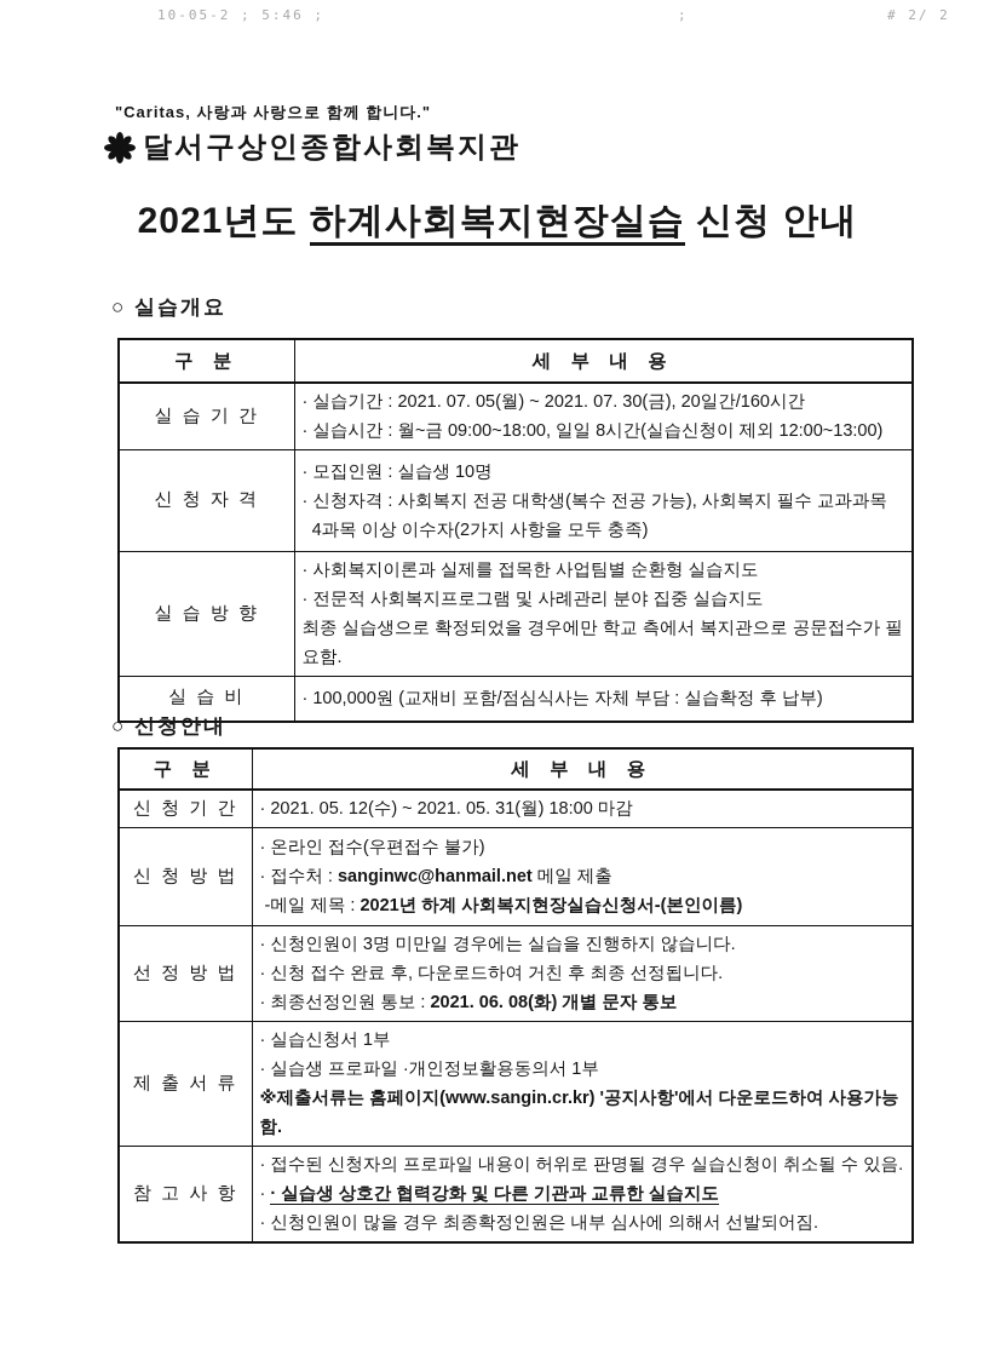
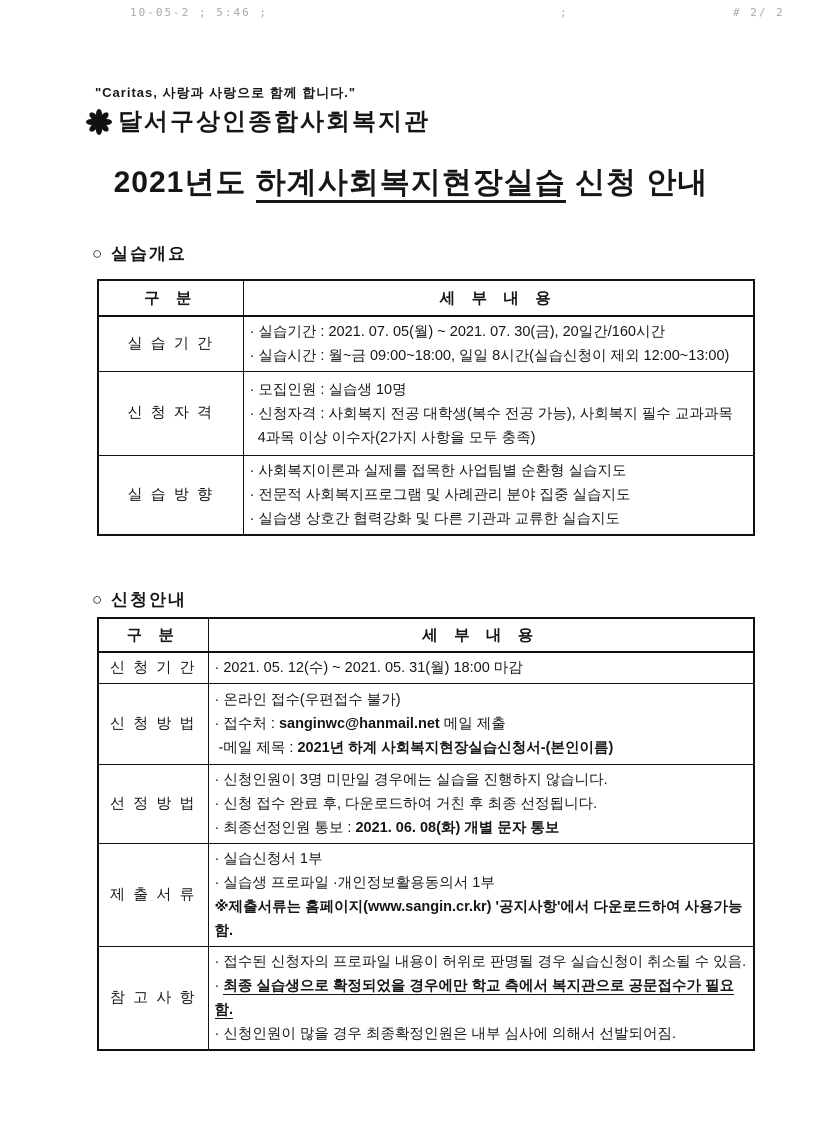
  10-05-2 ; 5:46 ;
  ;
  # 2/ 2
  "Caritas, 사랑과 사랑으로 함께 합니다."
  달서구상인종합사회복지관
  2021년도 하계사회복지현장실습 신청 안내
  ○ 실습개요
  구 분	세 부 내 용
  실 습 기 간	· 실습기간 : 2021. 07. 05(월) ~ 2021. 07. 30(금), 20일간/160시간· 실습시간 : 월~금 09:00~18:00, 일일 8시간(실습신청이 제외 12:00~13:00)
  신 청 자 격	· 모집인원 : 실습생 10명· 신청자격 : 사회복지 전공 대학생(복수 전공 가능), 사회복지 필수 교과과목 4과목 이상 이수자(2가지 사항을 모두 충족)
- 실 습 방 향	· 사회복지이론과 실제를 접목한 사업팀별 순환형 실습지도· 전문적 사회복지프로그램 및 사례관리 분야 집중 실습지도최종 실습생으로 확정되었을 경우에만 학교 측에서 복지관으로 공문접수가 필요함.
+ 실 습 방 향	· 사회복지이론과 실제를 접목한 사업팀별 순환형 실습지도· 전문적 사회복지프로그램 및 사례관리 분야 집중 실습지도· 실습생 상호간 협력강화 및 다른 기관과 교류한 실습지도
- 실 습 비	· 100,000원 (교재비 포함/점심식사는 자체 부담 : 실습확정 후 납부)
  ○ 신청안내
  구 분	세 부 내 용
  신 청 기 간	· 2021. 05. 12(수) ~ 2021. 05. 31(월) 18:00 마감
  신 청 방 법	· 온라인 접수(우편접수 불가)· 접수처 : sanginwc@hanmail.net 메일 제출 -메일 제목 : 2021년 하계 사회복지현장실습신청서-(본인이름)
  선 정 방 법	· 신청인원이 3명 미만일 경우에는 실습을 진행하지 않습니다.· 신청 접수 완료 후, 다운로드하여 거친 후 최종 선정됩니다.· 최종선정인원 통보 : 2021. 06. 08(화) 개별 문자 통보
  제 출 서 류	· 실습신청서 1부· 실습생 프로파일 ·개인정보활용동의서 1부※제출서류는 홈페이지(www.sangin.cr.kr) '공지사항'에서 다운로드하여 사용가능함.
- 참 고 사 항	· 접수된 신청자의 프로파일 내용이 허위로 판명될 경우 실습신청이 취소될 수 있음.· · 실습생 상호간 협력강화 및 다른 기관과 교류한 실습지도· 신청인원이 많을 경우 최종확정인원은 내부 심사에 의해서 선발되어짐.
+ 참 고 사 항	· 접수된 신청자의 프로파일 내용이 허위로 판명될 경우 실습신청이 취소될 수 있음.· 최종 실습생으로 확정되었을 경우에만 학교 측에서 복지관으로 공문접수가 필요함.· 신청인원이 많을 경우 최종확정인원은 내부 심사에 의해서 선발되어짐.
